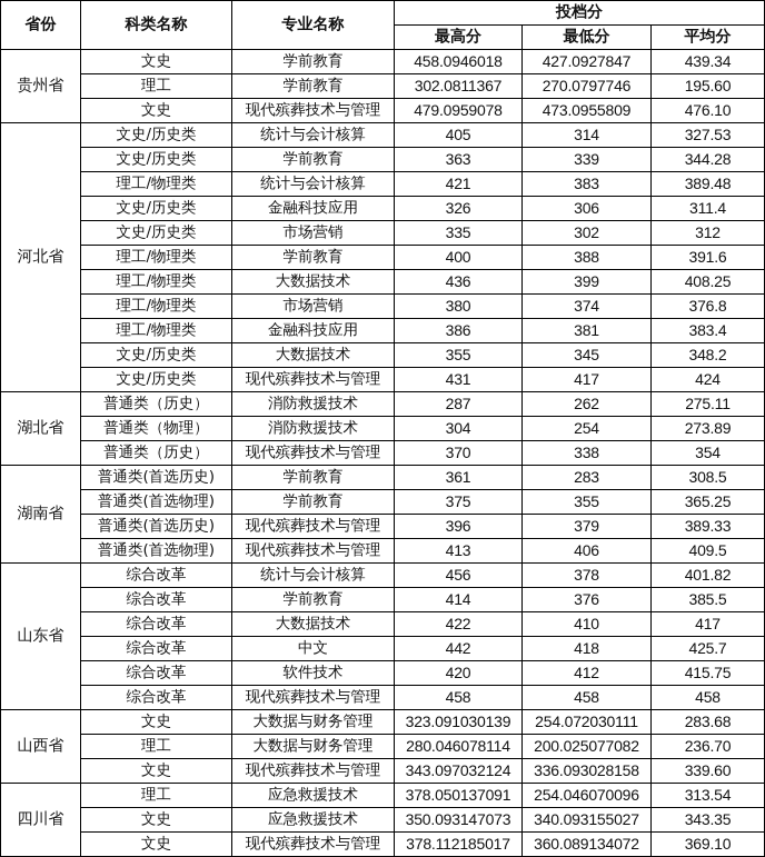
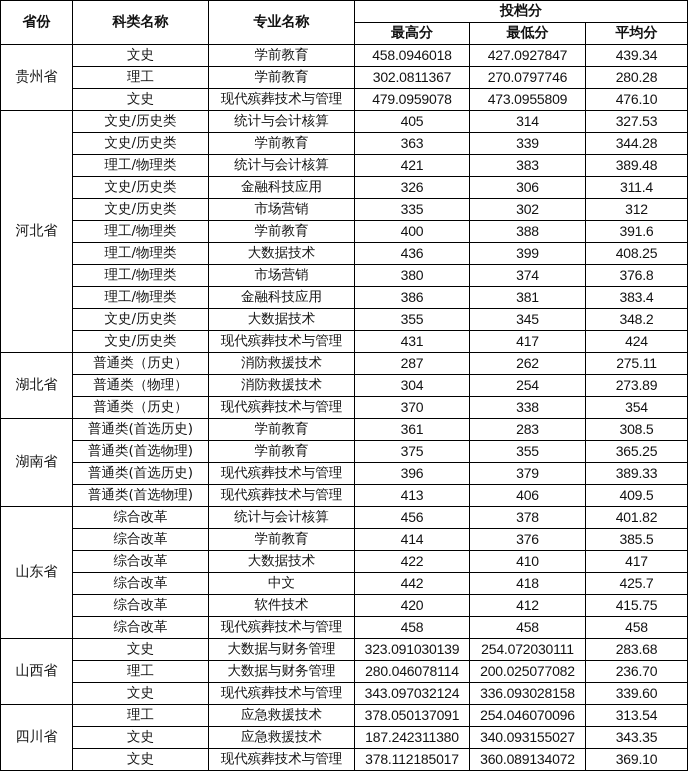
  省份	科类名称	专业名称	投档分
  最高分	最低分	平均分
  贵州省	文史	学前教育	458.0946018	427.0927847	439.34
- 理工	学前教育	302.0811367	270.0797746	195.60
+ 理工	学前教育	302.0811367	270.0797746	280.28
  文史	现代殡葬技术与管理	479.0959078	473.0955809	476.10
  河北省	文史/历史类	统计与会计核算	405	314	327.53
  文史/历史类	学前教育	363	339	344.28
  理工/物理类	统计与会计核算	421	383	389.48
  文史/历史类	金融科技应用	326	306	311.4
  文史/历史类	市场营销	335	302	312
  理工/物理类	学前教育	400	388	391.6
  理工/物理类	大数据技术	436	399	408.25
  理工/物理类	市场营销	380	374	376.8
  理工/物理类	金融科技应用	386	381	383.4
  文史/历史类	大数据技术	355	345	348.2
  文史/历史类	现代殡葬技术与管理	431	417	424
  湖北省	普通类（历史）	消防救援技术	287	262	275.11
  普通类（物理）	消防救援技术	304	254	273.89
  普通类（历史）	现代殡葬技术与管理	370	338	354
  湖南省	普通类(首选历史)	学前教育	361	283	308.5
  普通类(首选物理)	学前教育	375	355	365.25
  普通类(首选历史)	现代殡葬技术与管理	396	379	389.33
  普通类(首选物理)	现代殡葬技术与管理	413	406	409.5
  山东省	综合改革	统计与会计核算	456	378	401.82
  综合改革	学前教育	414	376	385.5
  综合改革	大数据技术	422	410	417
  综合改革	中文	442	418	425.7
  综合改革	软件技术	420	412	415.75
  综合改革	现代殡葬技术与管理	458	458	458
  山西省	文史	大数据与财务管理	323.091030139	254.072030111	283.68
  理工	大数据与财务管理	280.046078114	200.025077082	236.70
  文史	现代殡葬技术与管理	343.097032124	336.093028158	339.60
  四川省	理工	应急救援技术	378.050137091	254.046070096	313.54
- 文史	应急救援技术	350.093147073	340.093155027	343.35
+ 文史	应急救援技术	187.242311380	340.093155027	343.35
  文史	现代殡葬技术与管理	378.112185017	360.089134072	369.10
